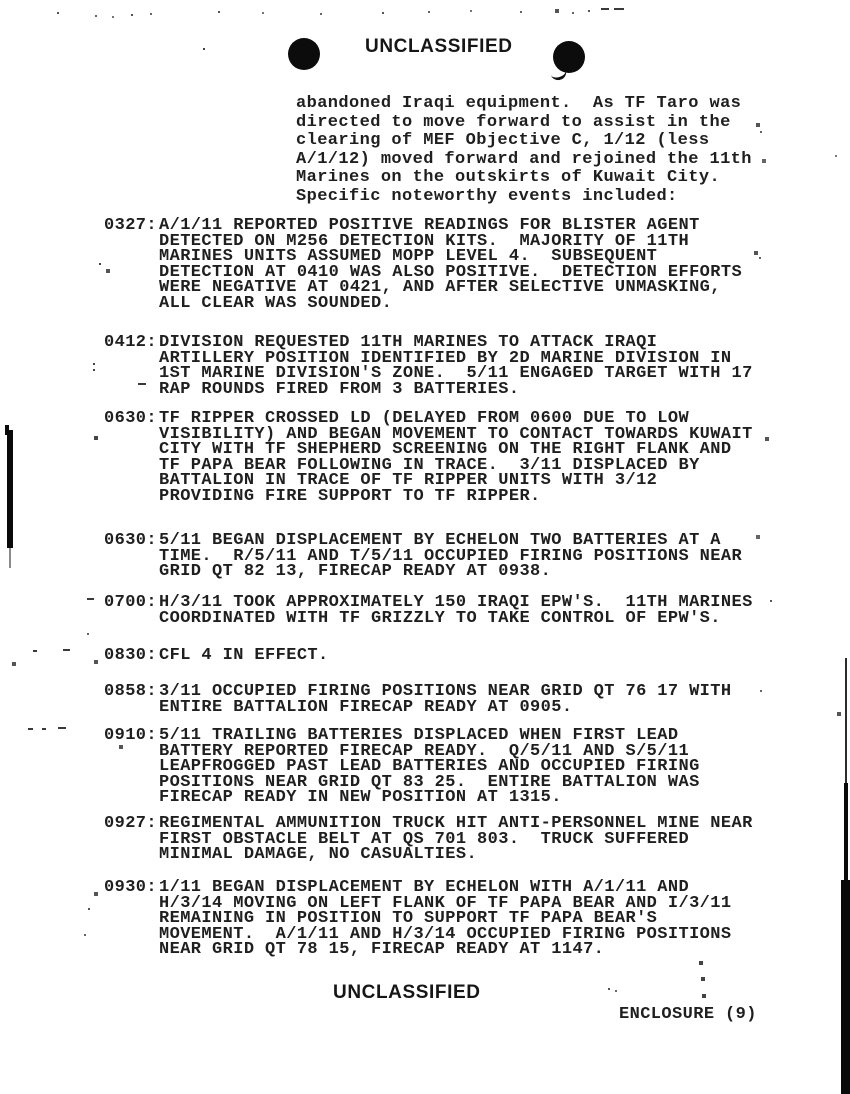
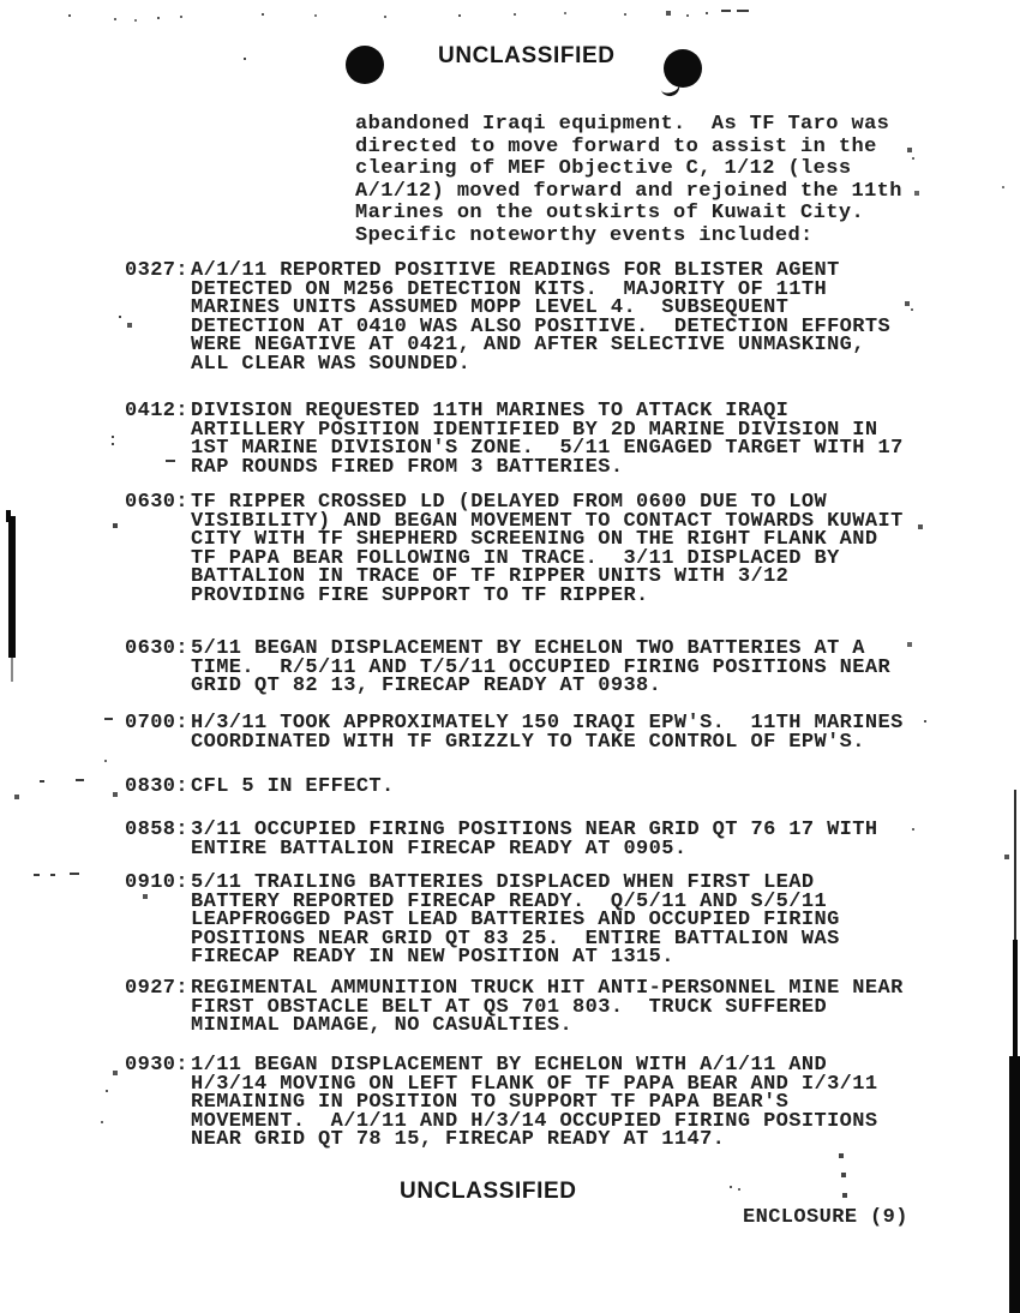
  UNCLASSIFIED
  UNCLASSIFIED
  abandoned Iraqi equipment. As TF Taro was
  directed to move forward to assist in the
  clearing of MEF Objective C, 1/12 (less
  A/1/12) moved forward and rejoined the 11th
  Marines on the outskirts of Kuwait City.
  Specific noteworthy events included:
  0327:
  A/1/11 REPORTED POSITIVE READINGS FOR BLISTER AGENT
  DETECTED ON M256 DETECTION KITS. MAJORITY OF 11TH
  MARINES UNITS ASSUMED MOPP LEVEL 4. SUBSEQUENT
  DETECTION AT 0410 WAS ALSO POSITIVE. DETECTION EFFORTS
  WERE NEGATIVE AT 0421, AND AFTER SELECTIVE UNMASKING,
  ALL CLEAR WAS SOUNDED.
  0412:
  DIVISION REQUESTED 11TH MARINES TO ATTACK IRAQI
  ARTILLERY POSITION IDENTIFIED BY 2D MARINE DIVISION IN
  1ST MARINE DIVISION'S ZONE. 5/11 ENGAGED TARGET WITH 17
  RAP ROUNDS FIRED FROM 3 BATTERIES.
  0630:
  TF RIPPER CROSSED LD (DELAYED FROM 0600 DUE TO LOW
  VISIBILITY) AND BEGAN MOVEMENT TO CONTACT TOWARDS KUWAIT
  CITY WITH TF SHEPHERD SCREENING ON THE RIGHT FLANK AND
  TF PAPA BEAR FOLLOWING IN TRACE. 3/11 DISPLACED BY
  BATTALION IN TRACE OF TF RIPPER UNITS WITH 3/12
  PROVIDING FIRE SUPPORT TO TF RIPPER.
  0630:
  5/11 BEGAN DISPLACEMENT BY ECHELON TWO BATTERIES AT A
  TIME. R/5/11 AND T/5/11 OCCUPIED FIRING POSITIONS NEAR
  GRID QT 82 13, FIRECAP READY AT 0938.
  0700:
  H/3/11 TOOK APPROXIMATELY 150 IRAQI EPW'S. 11TH MARINES
  COORDINATED WITH TF GRIZZLY TO TAKE CONTROL OF EPW'S.
  0830:
- CFL 4 IN EFFECT.
+ CFL 5 IN EFFECT.
  0858:
  3/11 OCCUPIED FIRING POSITIONS NEAR GRID QT 76 17 WITH
  ENTIRE BATTALION FIRECAP READY AT 0905.
  0910:
  5/11 TRAILING BATTERIES DISPLACED WHEN FIRST LEAD
  BATTERY REPORTED FIRECAP READY. Q/5/11 AND S/5/11
  LEAPFROGGED PAST LEAD BATTERIES AND OCCUPIED FIRING
  POSITIONS NEAR GRID QT 83 25. ENTIRE BATTALION WAS
  FIRECAP READY IN NEW POSITION AT 1315.
  0927:
  REGIMENTAL AMMUNITION TRUCK HIT ANTI-PERSONNEL MINE NEAR
  FIRST OBSTACLE BELT AT QS 701 803. TRUCK SUFFERED
  MINIMAL DAMAGE, NO CASUALTIES.
  0930:
  1/11 BEGAN DISPLACEMENT BY ECHELON WITH A/1/11 AND
  H/3/14 MOVING ON LEFT FLANK OF TF PAPA BEAR AND I/3/11
  REMAINING IN POSITION TO SUPPORT TF PAPA BEAR'S
  MOVEMENT. A/1/11 AND H/3/14 OCCUPIED FIRING POSITIONS
  NEAR GRID QT 78 15, FIRECAP READY AT 1147.
  ENCLOSURE (9)
